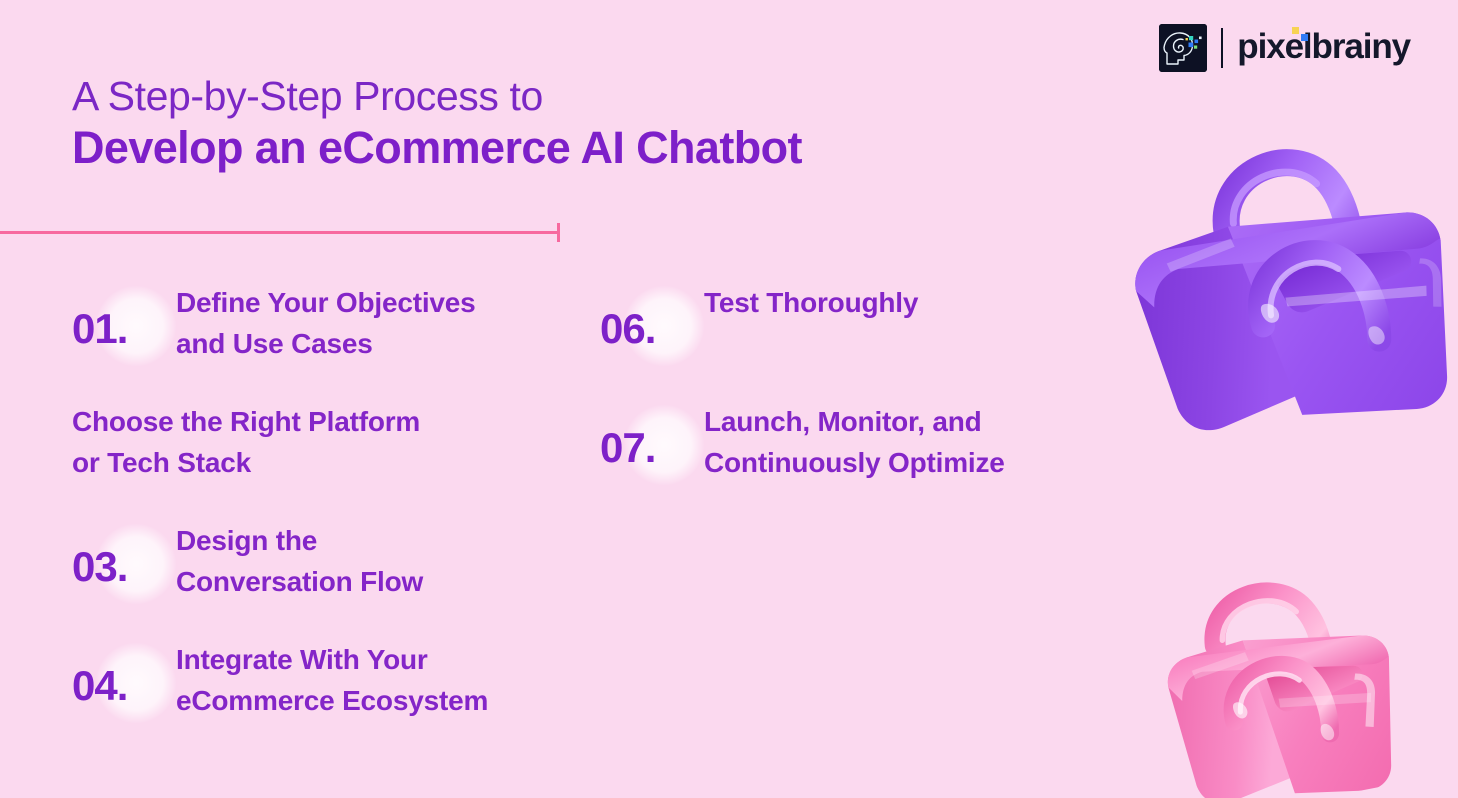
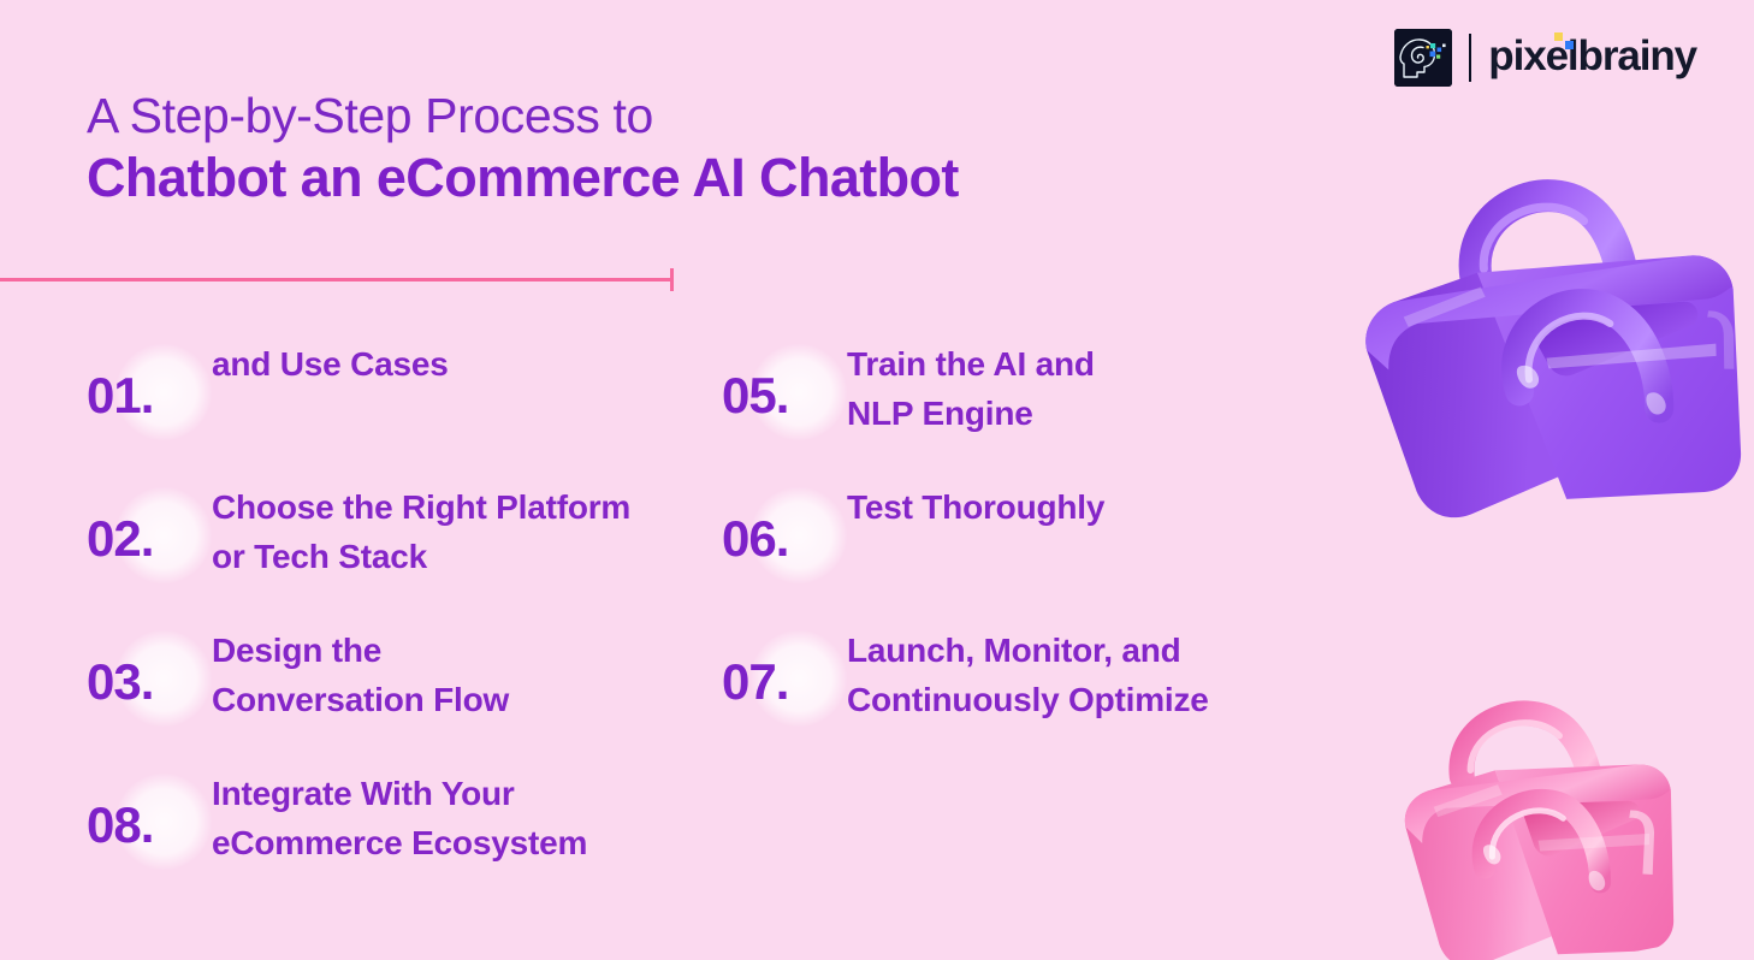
  pixelbrainy
  A Step-by-Step Process to
- Develop an eCommerce AI Chatbot
+ Chatbot an eCommerce AI Chatbot
  01.
- Define Your Objectives
  and Use Cases
+ 02.
  Choose the Right Platform
  or Tech Stack
  03.
  Design the
  Conversation Flow
- 04.
+ 08.
  Integrate With Your
  eCommerce Ecosystem
+ 05.
+ Train the AI and
+ NLP Engine
  06.
  Test Thoroughly
  07.
  Launch, Monitor, and
  Continuously Optimize
